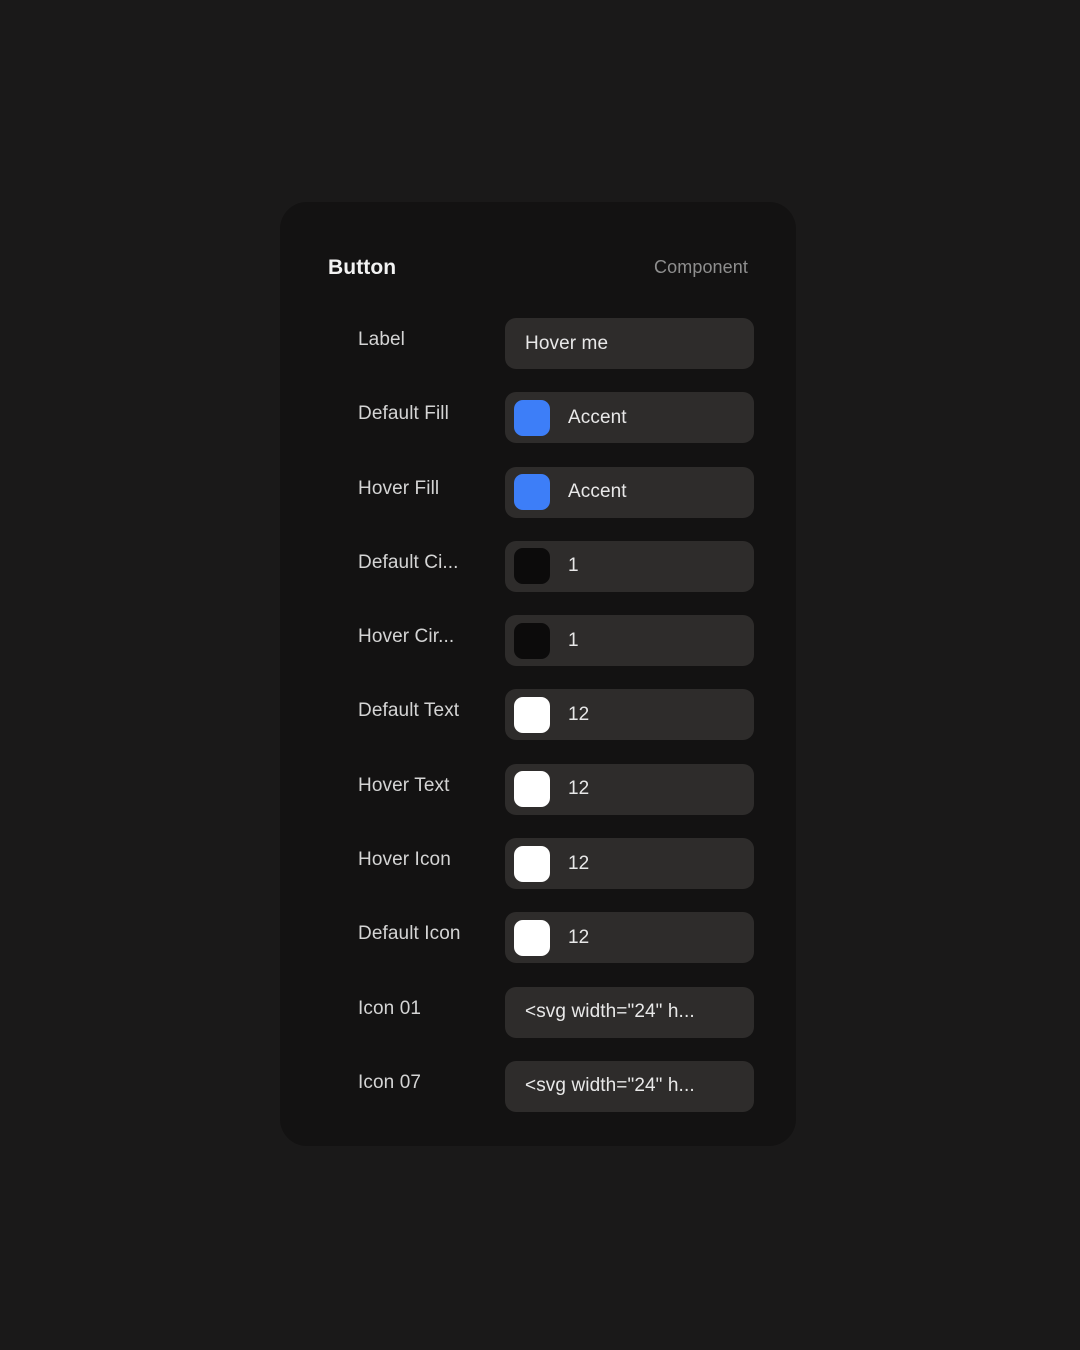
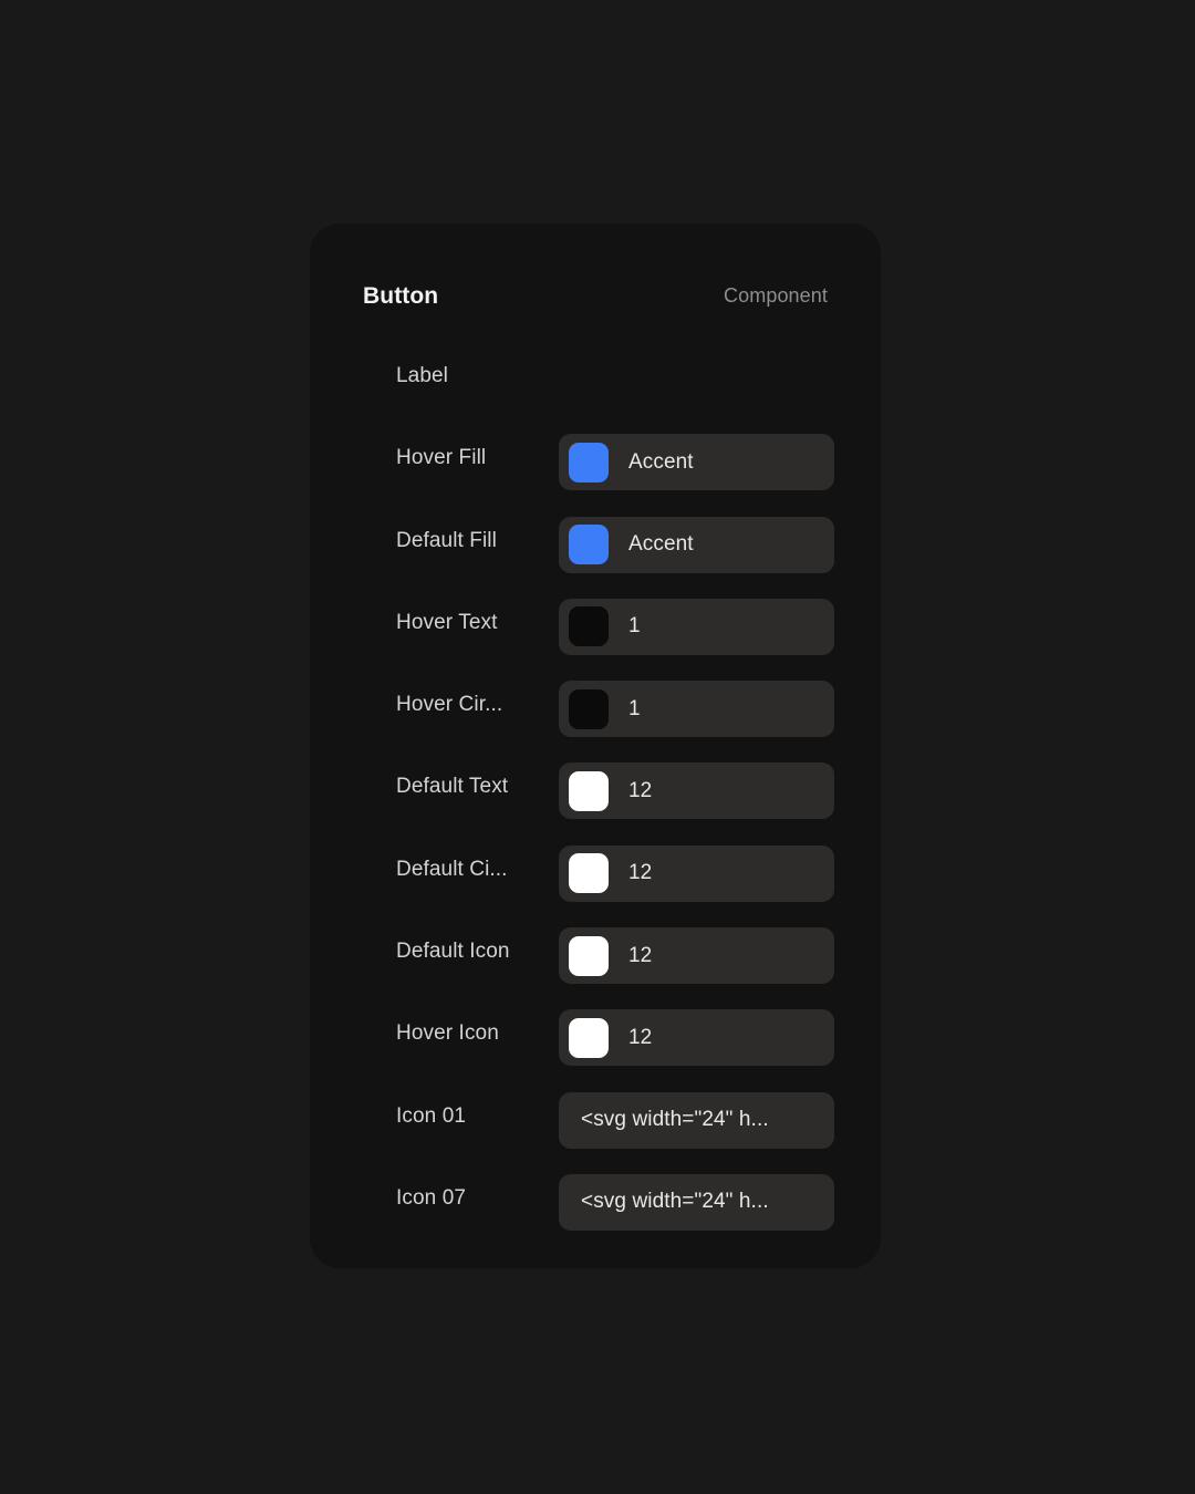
  Button
  Component
  Label
- Hover me
- Default Fill
+ Hover Fill
  Accent
- Hover Fill
+ Default Fill
  Accent
- Default Ci...
+ Hover Text
  1
  Hover Cir...
  1
  Default Text
  12
- Hover Text
+ Default Ci...
  12
- Hover Icon
+ Default Icon
  12
- Default Icon
+ Hover Icon
  12
  Icon 01
  <svg width="24" h...
  Icon 07
  <svg width="24" h...
